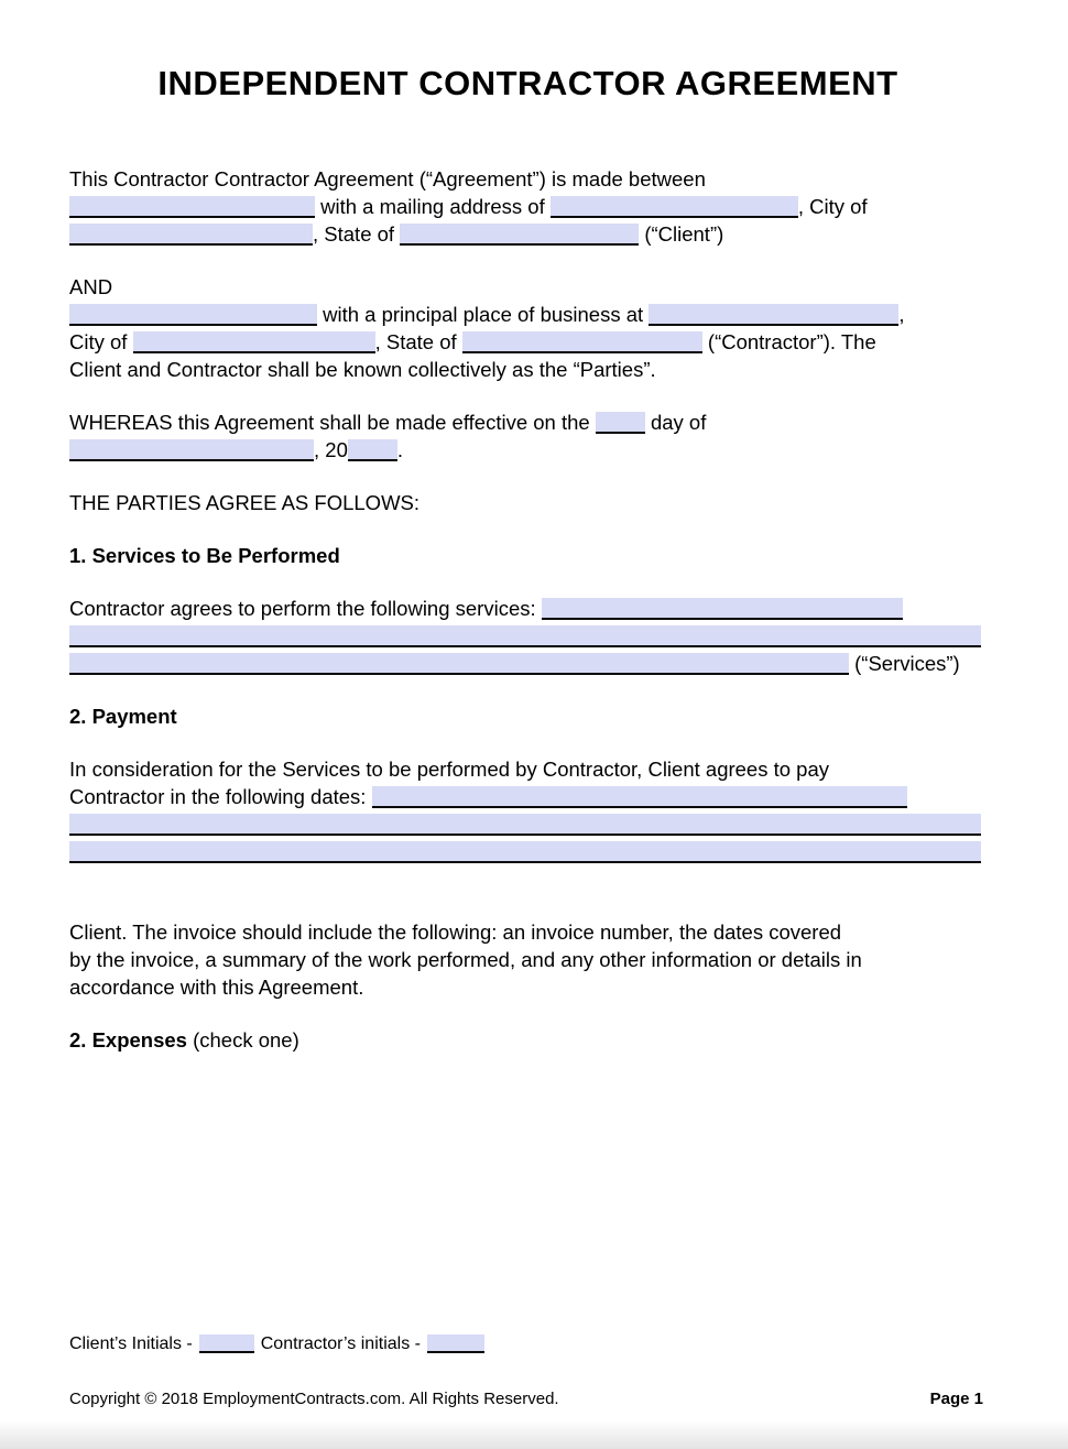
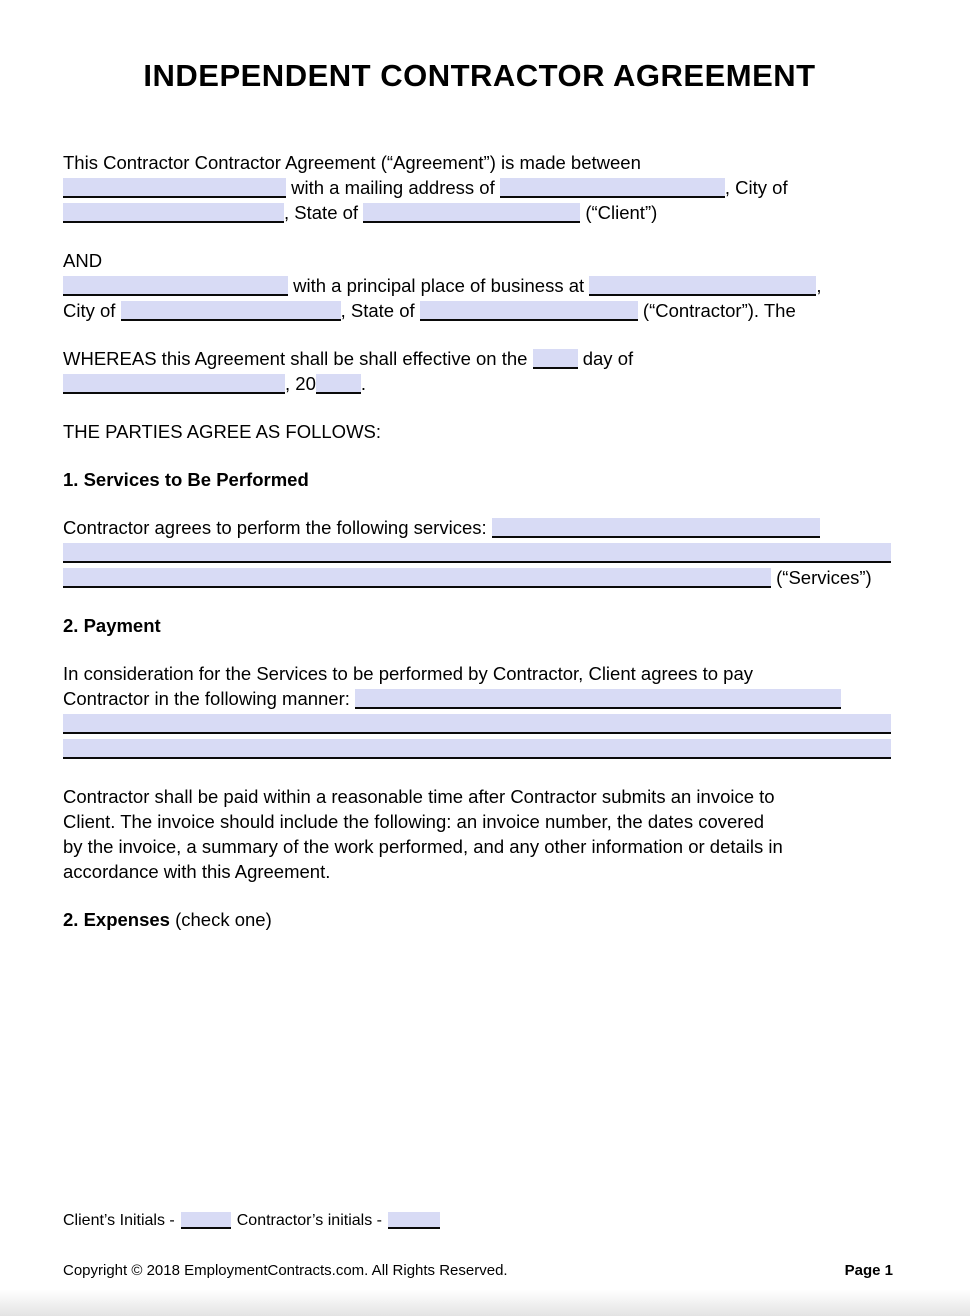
  INDEPENDENT CONTRACTOR AGREEMENT
  This Contractor Contractor Agreement (“Agreement”) is made between
  with a mailing address of , City of
  , State of (“Client”)
  AND
  with a principal place of business at ,
  City of , State of (“Contractor”). The
- Client and Contractor shall be known collectively as the “Parties”.
- WHEREAS this Agreement shall be made effective on the day of
+ WHEREAS this Agreement shall be shall effective on the day of
  , 20 .
  THE PARTIES AGREE AS FOLLOWS:
  1. Services to Be Performed
  Contractor agrees to perform the following services:
  (“Services”)
  2. Payment
  In consideration for the Services to be performed by Contractor, Client agrees to pay
- Contractor in the following dates:
+ Contractor in the following manner:
+ Contractor shall be paid within a reasonable time after Contractor submits an invoice to
  Client. The invoice should include the following: an invoice number, the dates covered
  by the invoice, a summary of the work performed, and any other information or details in
  accordance with this Agreement.
  2. Expenses (check one)
  Client’s Initials - Contractor’s initials -
  Copyright © 2018 EmploymentContracts.com. All Rights Reserved.
  Page 1
